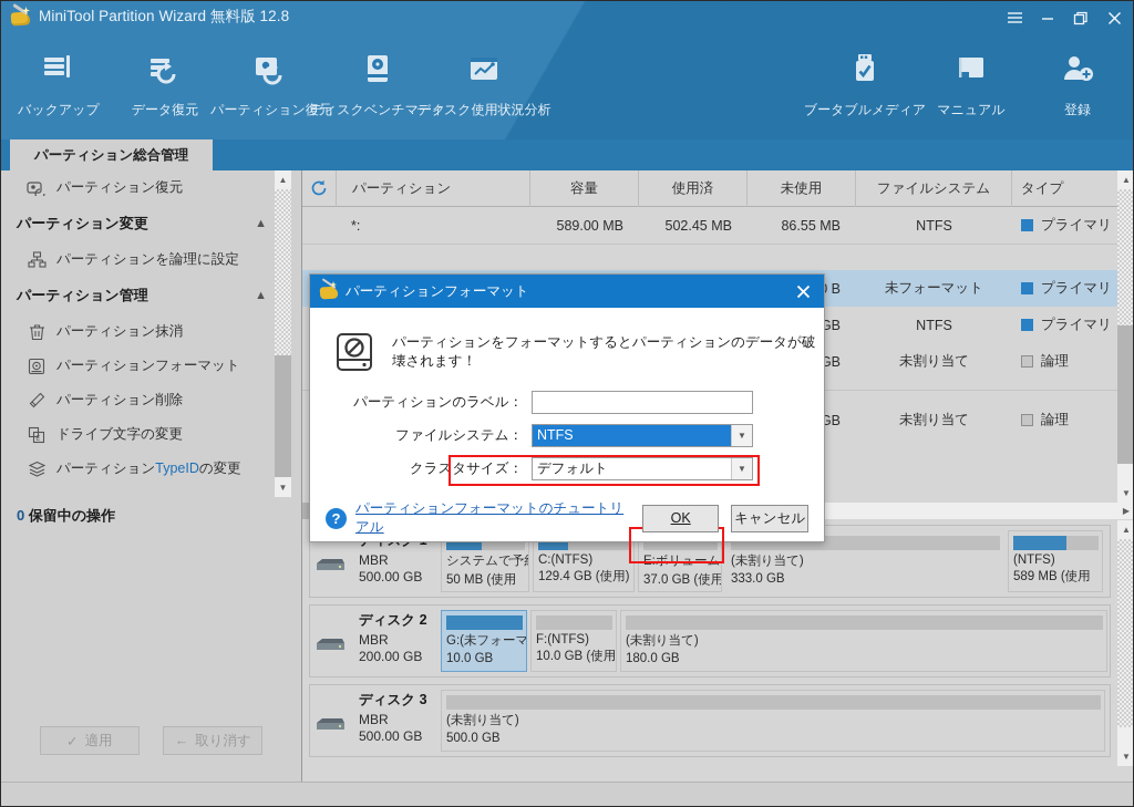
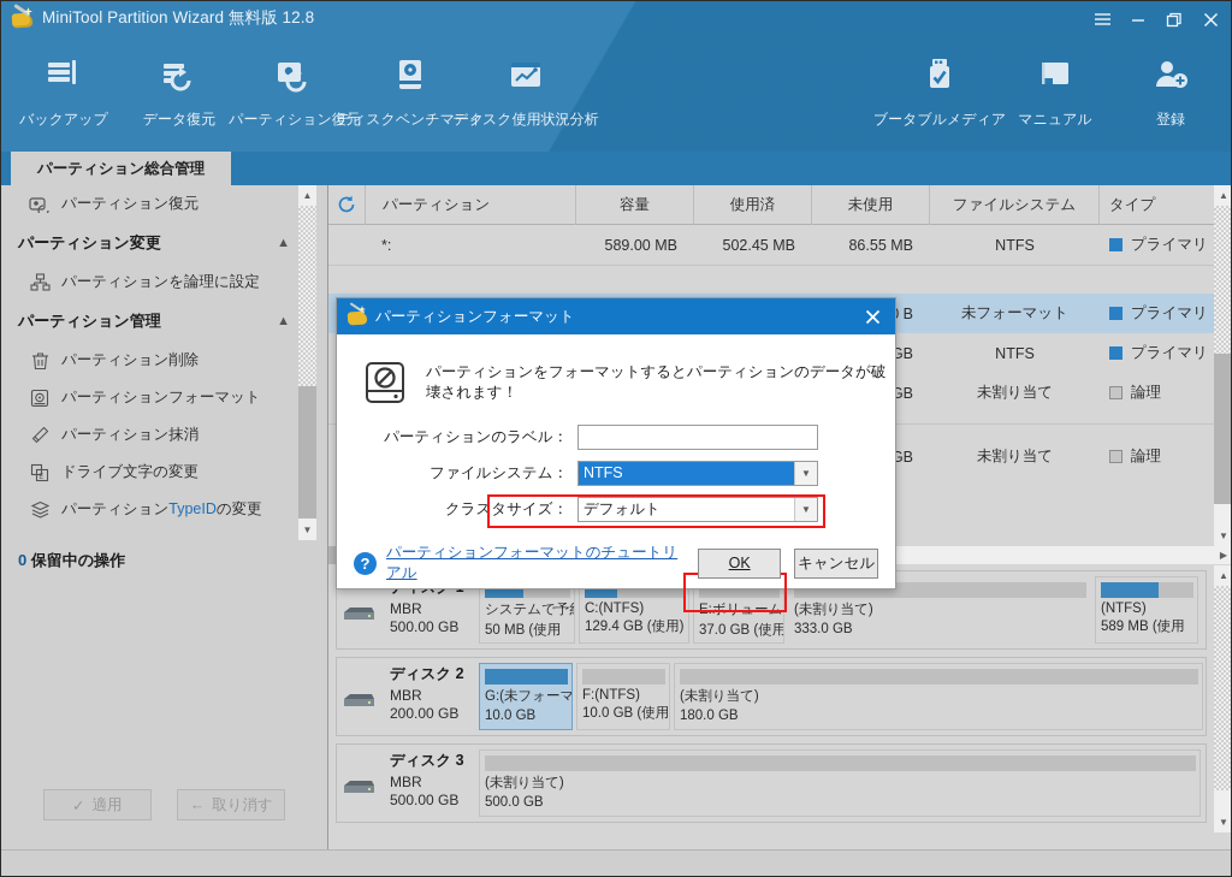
  MiniTool Partition Wizard 無料版 12.8
  バックアップ
  データ復元
  パーティション復元
  ディスクベンチマーク
  ディスク使用状況分析
  ブータブルメディア
  マニュアル
  登録
  パーティション総合管理
  パーティション復元
  パーティション変更
  ▲
  パーティションを論理に設定
  パーティション管理
  ▲
- パーティション抹消
+ パーティション削除
  パーティションフォーマット
- パーティション削除
+ パーティション抹消
  ドライブ文字の変更
  パーティションTypeIDの変更
  ▲
  ▼
  0 保留中の操作
  ✓
  適用
  ←
  取り消す
  パーティション
  容量
  使用済
  未使用
  ファイルシステム
  タイプ
  *:
  589.00 MB
  502.45 MB
  86.55 MB
  NTFS
  プライマリ
  未フォーマット
  プライマリ
  NTFS
  プライマリ
  未割り当て
  論理
  未割り当て
  論理
  ▲
  ▼
  ▶
  MBR
  500.00 GB
  システムで予
  50 MB (使用
  C:(NTFS)
  129.4 GB (使用)
  E:ボリューム
  37.0 GB (使用
  (未割り当て)
  333.0 GB
  (NTFS)
  589 MB (使用
  ディスク 2
  MBR
  200.00 GB
  G:(未フォーマ
  10.0 GB
  F:(NTFS)
  10.0 GB (使用
  (未割り当て)
  180.0 GB
  ディスク 3
  MBR
  500.00 GB
  (未割り当て)
  500.0 GB
  ▲
  ▼
  パーティションフォーマット
  パーティションをフォーマットするとパーティションのデータが破壊されます！
  パーティションのラベル：
  ファイルシステム：
  NTFS
  ▼
  クラスタサイズ：
  デフォルト
  ▼
  ?
  パーティションフォーマットのチュートリアル
  OK
  キャンセル
